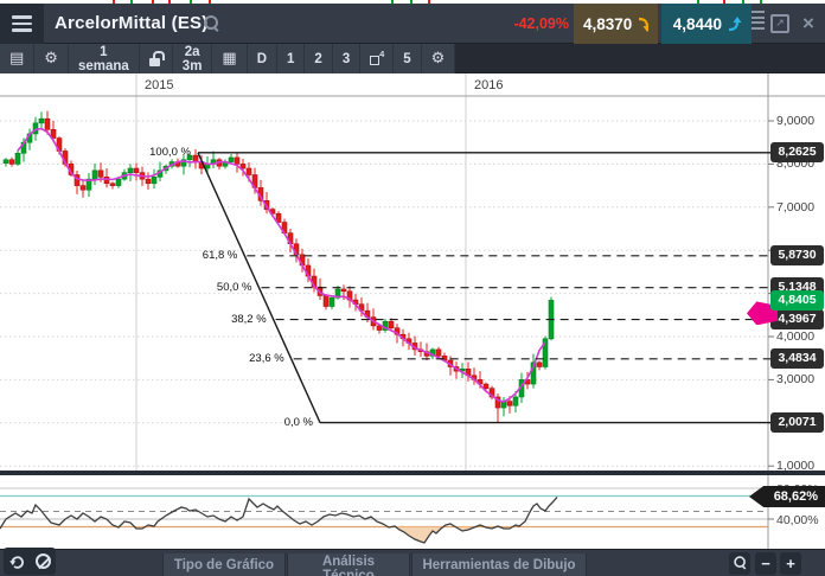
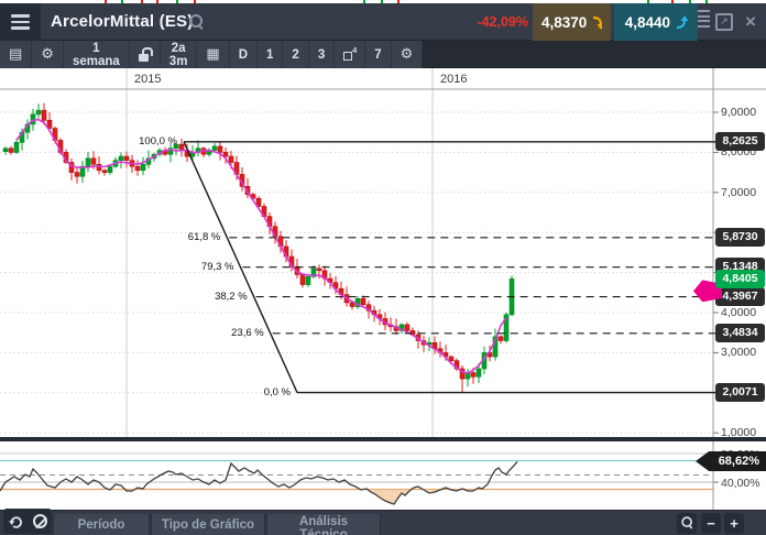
  ArcelorMittal (ES
  -42,09%
  4,8370
  4,8440
  ↗
  ×
  ▤
  ⚙
  1 semana
  2a 3m
  ▦
  D
  1
  2
  3
  4
- 5
+ 7
  ⚙
  2015
  2016
  100,0 %
  61,8 %
- 50,0 %
+ 79,3 %
  38,2 %
  23,6 %
  0,0 %
  9,0000
  8,0000
  7,0000
  4,0000
  3,0000
  1,0000
  8,2625
  5,8730
  5,1348
  4,3967
  3,4834
  2,0071
  4,8405
  40,00%
  68,62%
+ Período
  Tipo de Gráfico
- Herramientas de Dibujo
  −
  +
